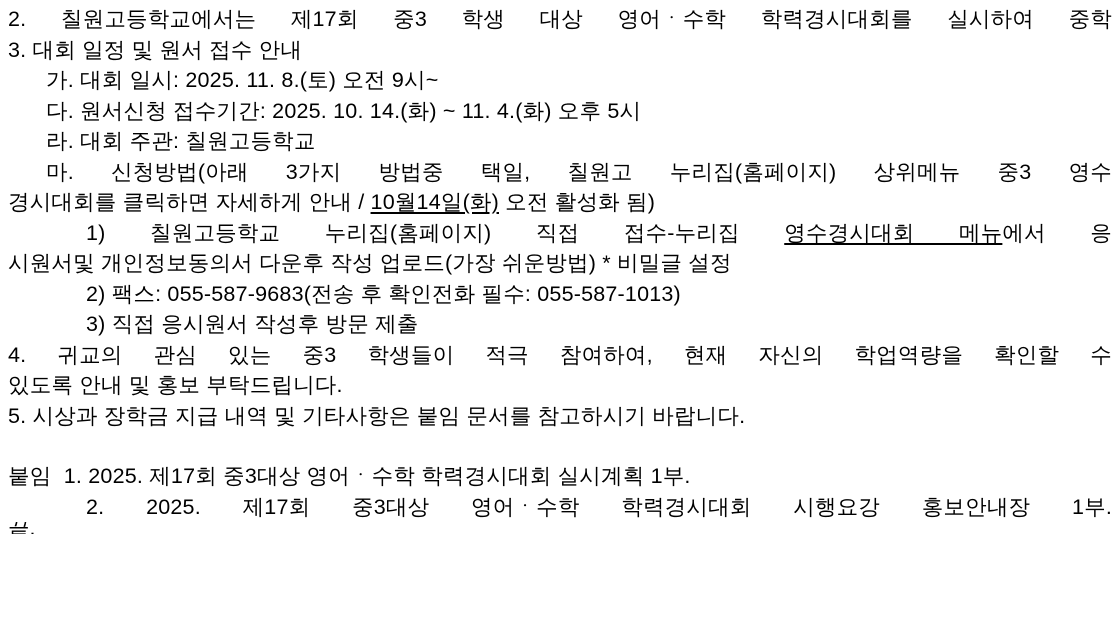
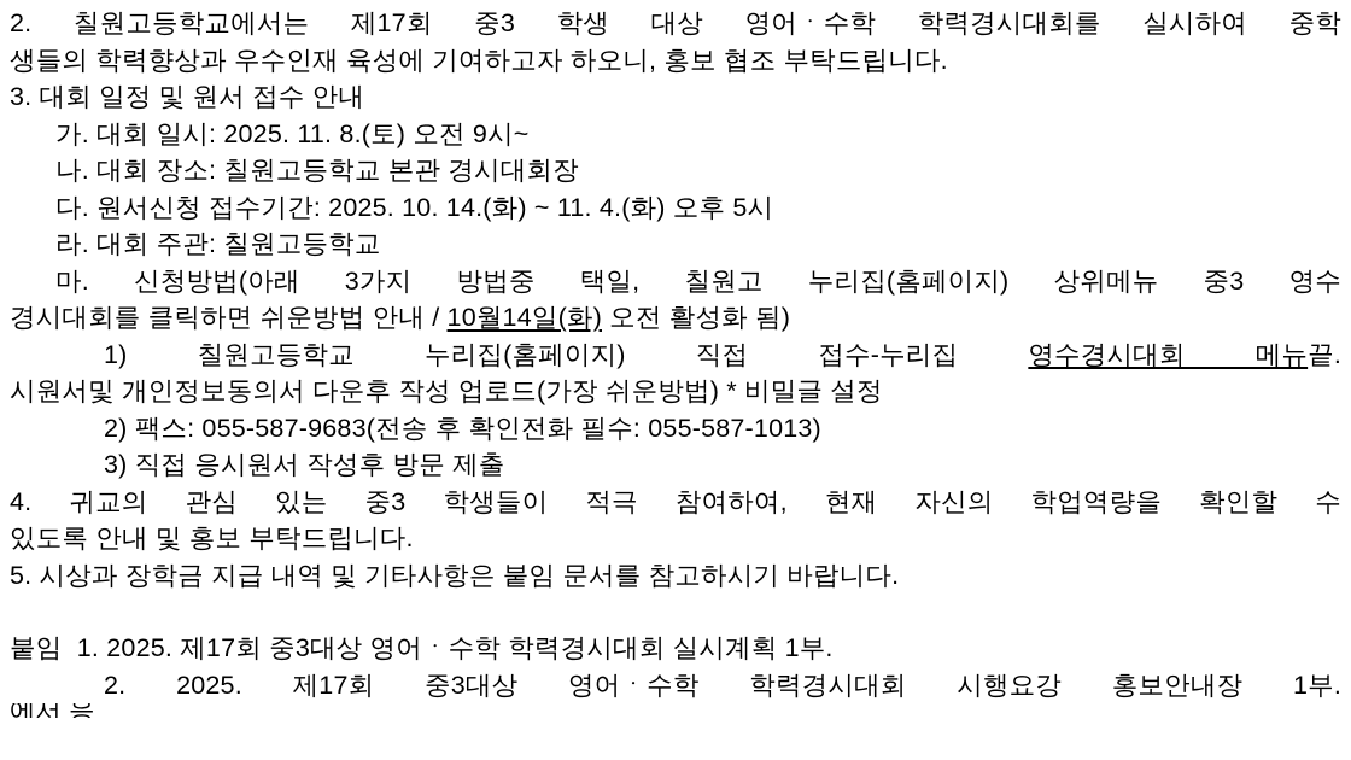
  2. 칠원고등학교에서는 제17회 중3 학생 대상 영어ㆍ수학 학력경시대회를 실시하여 중학
+ 생들의 학력향상과 우수인재 육성에 기여하고자 하오니, 홍보 협조 부탁드립니다.
  3. 대회 일정 및 원서 접수 안내
  가. 대회 일시: 2025. 11. 8.(토) 오전 9시~
+ 나. 대회 장소: 칠원고등학교 본관 경시대회장
  다. 원서신청 접수기간: 2025. 10. 14.(화) ~ 11. 4.(화) 오후 5시
  라. 대회 주관: 칠원고등학교
  마. 신청방법(아래 3가지 방법중 택일, 칠원고 누리집(홈페이지) 상위메뉴 중3 영수
- 경시대회를 클릭하면 자세하게 안내 / 10월14일(화) 오전 활성화 됨)
+ 경시대회를 클릭하면 쉬운방법 안내 / 10월14일(화) 오전 활성화 됨)
- 1) 칠원고등학교 누리집(홈페이지) 직접 접수-누리집 영수경시대회 메뉴에서 응
+ 1) 칠원고등학교 누리집(홈페이지) 직접 접수-누리집 영수경시대회 메뉴끝.
  시원서및 개인정보동의서 다운후 작성 업로드(가장 쉬운방법) * 비밀글 설정
  2) 팩스: 055-587-9683(전송 후 확인전화 필수: 055-587-1013)
  3) 직접 응시원서 작성후 방문 제출
  4. 귀교의 관심 있는 중3 학생들이 적극 참여하여, 현재 자신의 학업역량을 확인할 수
  있도록 안내 및 홍보 부탁드립니다.
  5. 시상과 장학금 지급 내역 및 기타사항은 붙임 문서를 참고하시기 바랍니다.
  붙임 1. 2025. 제17회 중3대상 영어ㆍ수학 학력경시대회 실시계획 1부.
  2. 2025. 제17회 중3대상 영어ㆍ수학 학력경시대회 시행요강 홍보안내장 1부.
- 끝.
+ 에서 응
